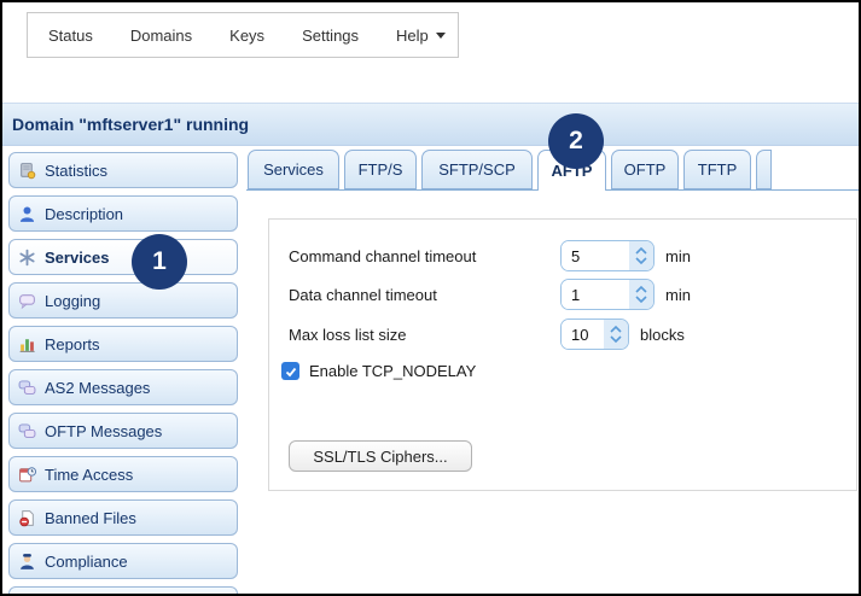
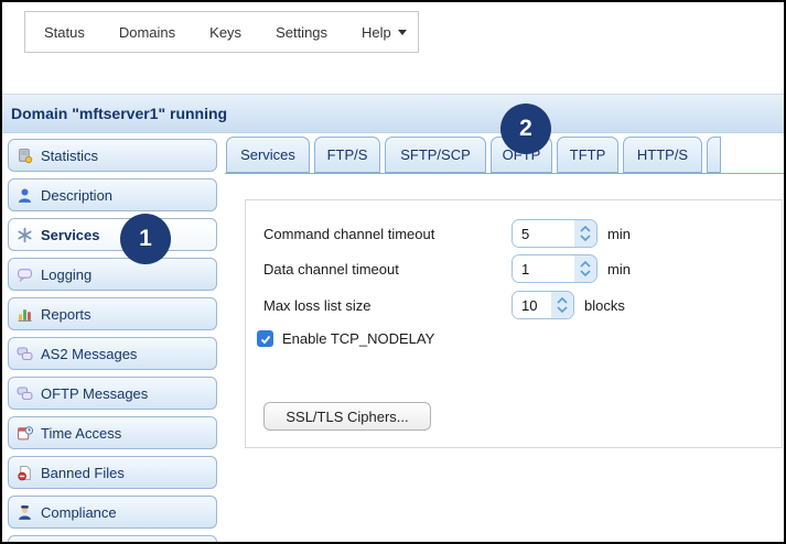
  Status
  Domains
  Keys
  Settings
  Help
  Domain "mftserver1" running
  Statistics
  Description
  Services
  Logging
  Reports
  AS2 Messages
  OFTP Messages
  Time Access
  Banned Files
  Compliance
  Services
  FTP/S
  SFTP/SCP
- AFTP
  OFTP
  TFTP
+ HTTP/S
  Command channel timeout
  5
  min
  Data channel timeout
  1
  min
  Max loss list size
  10
  blocks
  Enable TCP_NODELAY
  SSL/TLS Ciphers...
  1
  2
